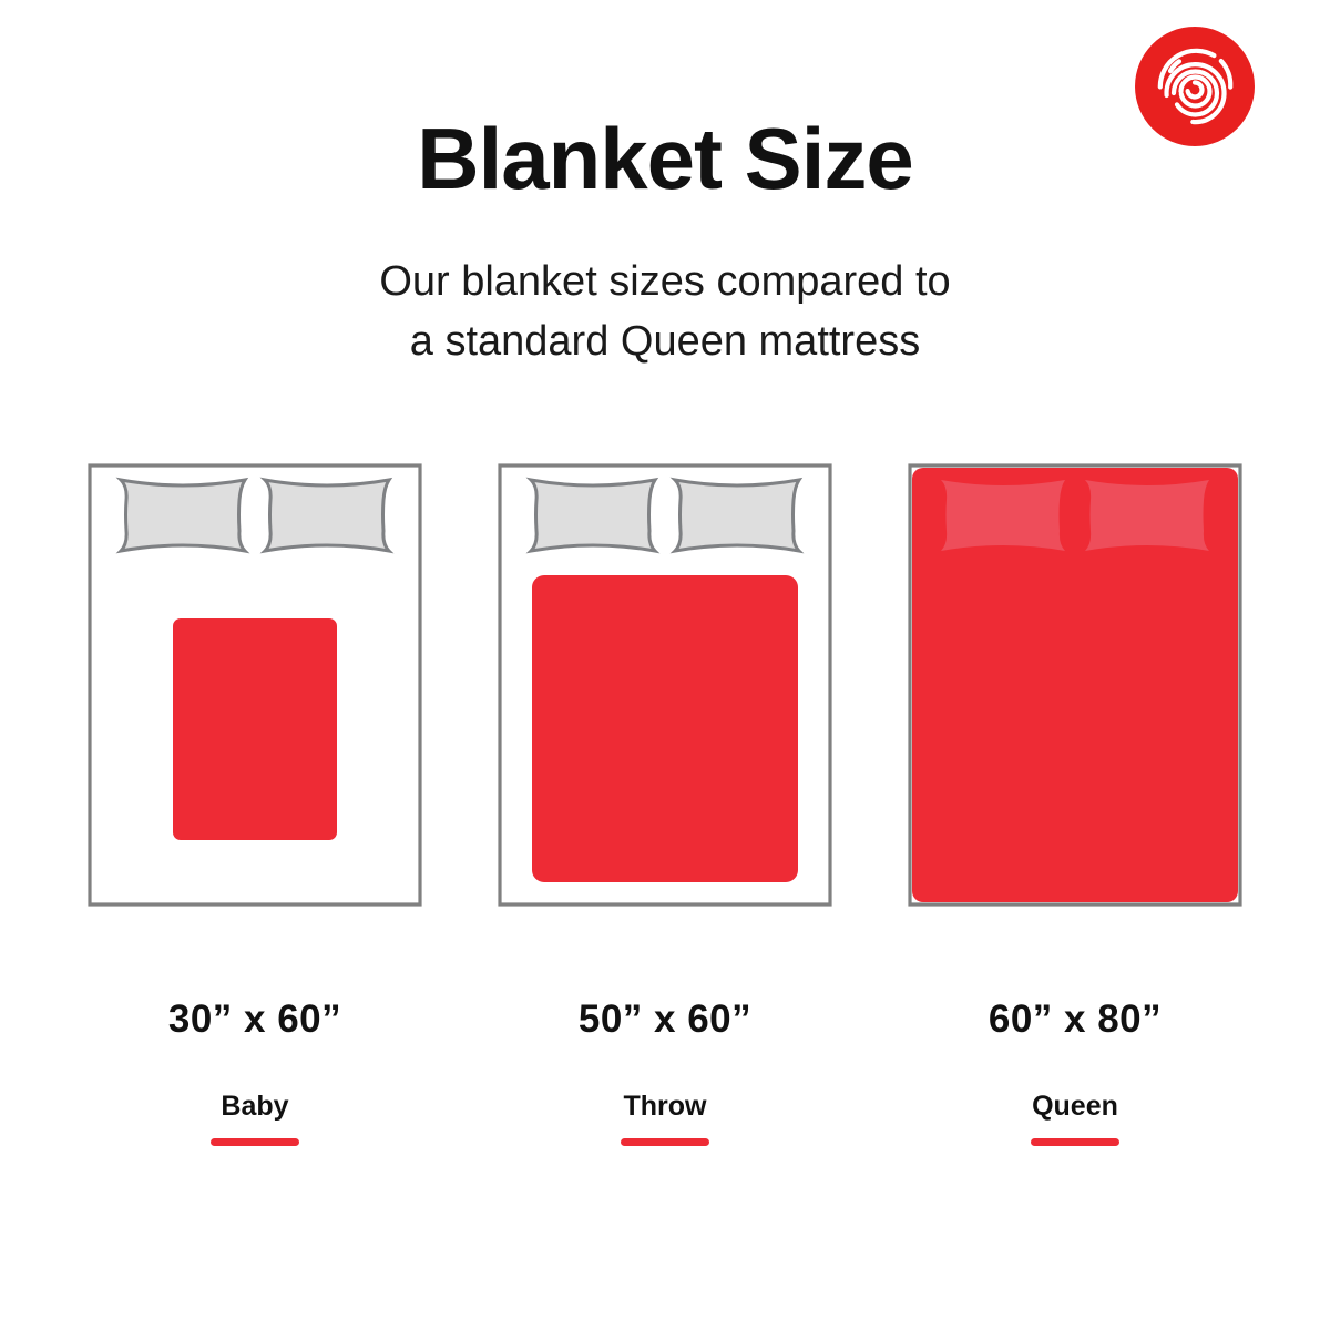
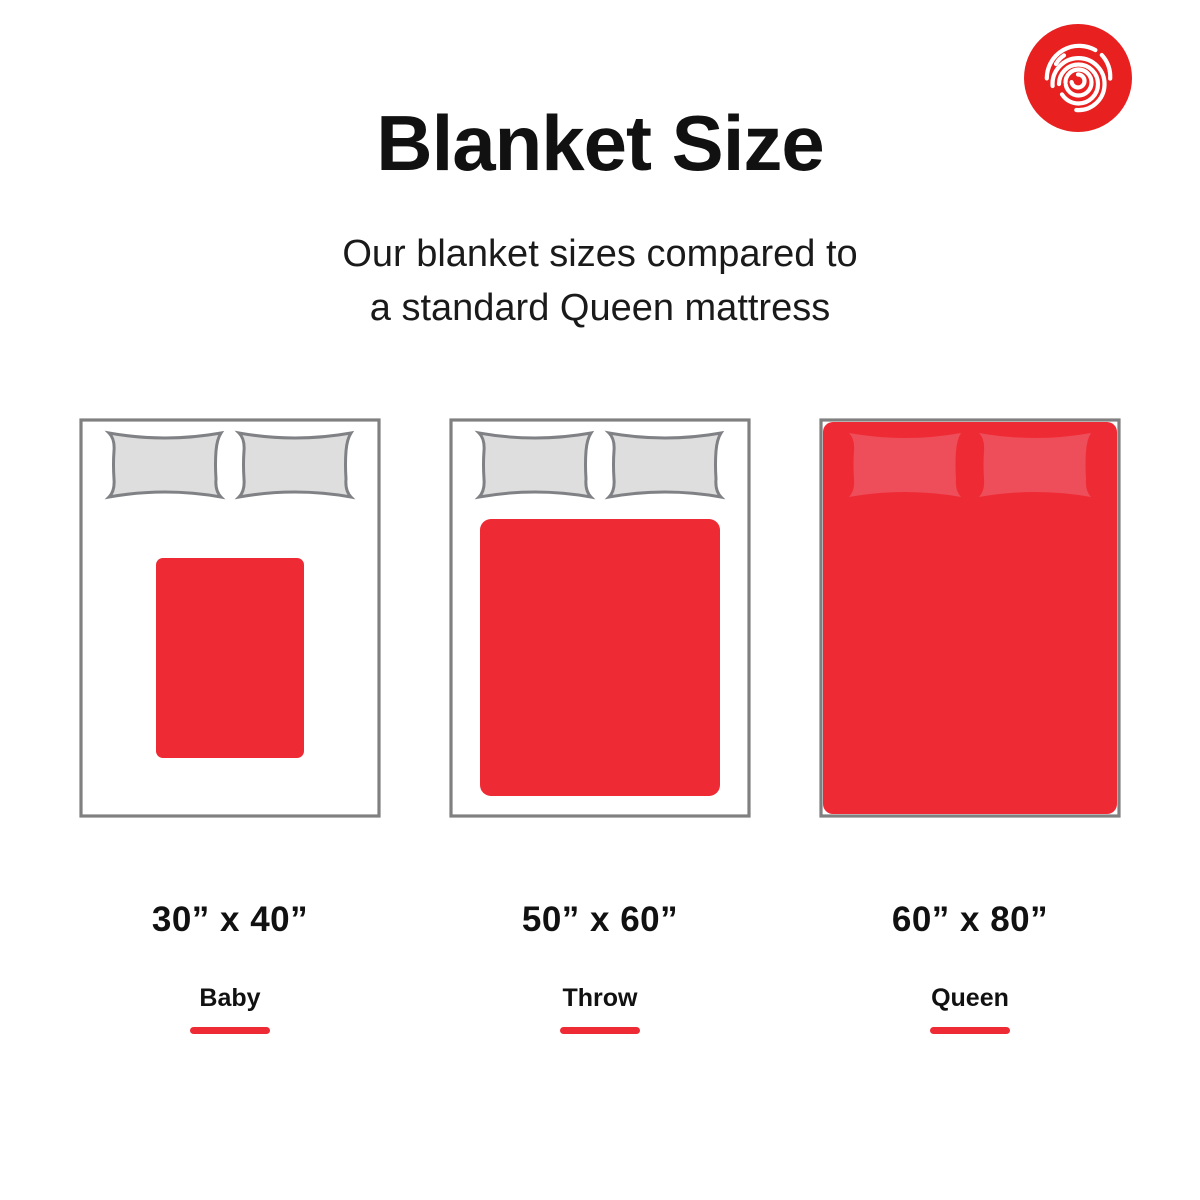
  Blanket Size
  Our blanket sizes compared to
  a standard Queen mattress
- 30” x 60”
+ 30” x 40”
  Baby
  50” x 60”
  Throw
  60” x 80”
  Queen
